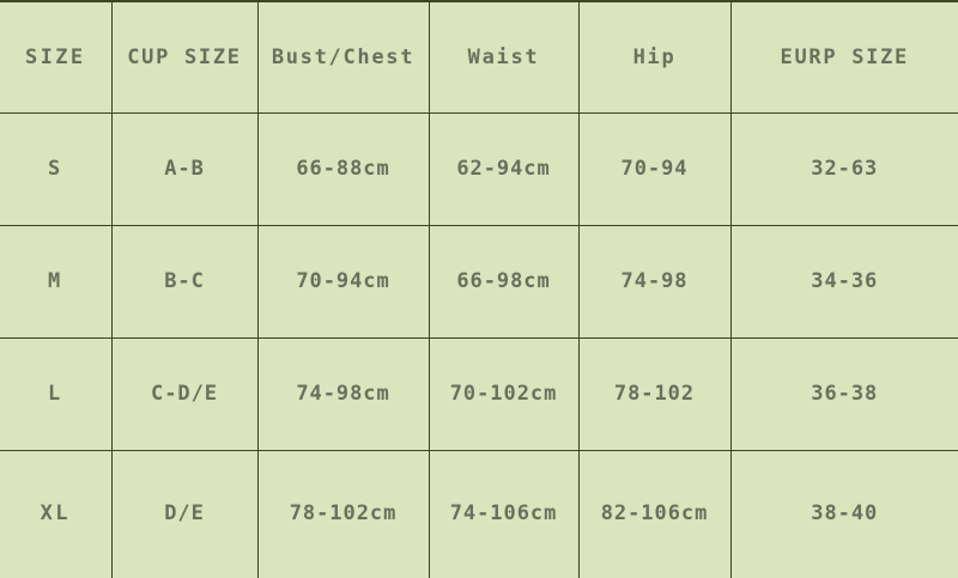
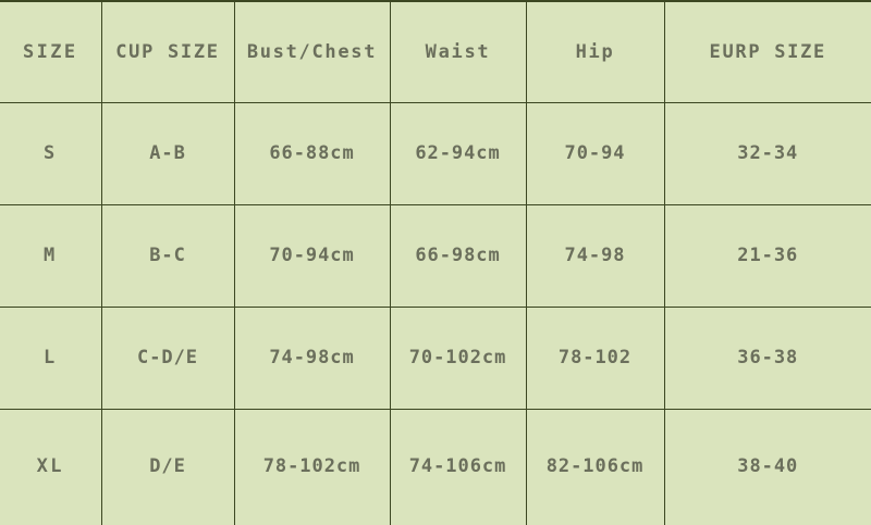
  SIZE	CUP SIZE	Bust/Chest	Waist	Hip	EURP SIZE
- S	A-B	66-88cm	62-94cm	70-94	32-63
+ S	A-B	66-88cm	62-94cm	70-94	32-34
- M	B-C	70-94cm	66-98cm	74-98	34-36
+ M	B-C	70-94cm	66-98cm	74-98	21-36
  L	C-D/E	74-98cm	70-102cm	78-102	36-38
  XL	D/E	78-102cm	74-106cm	82-106cm	38-40
